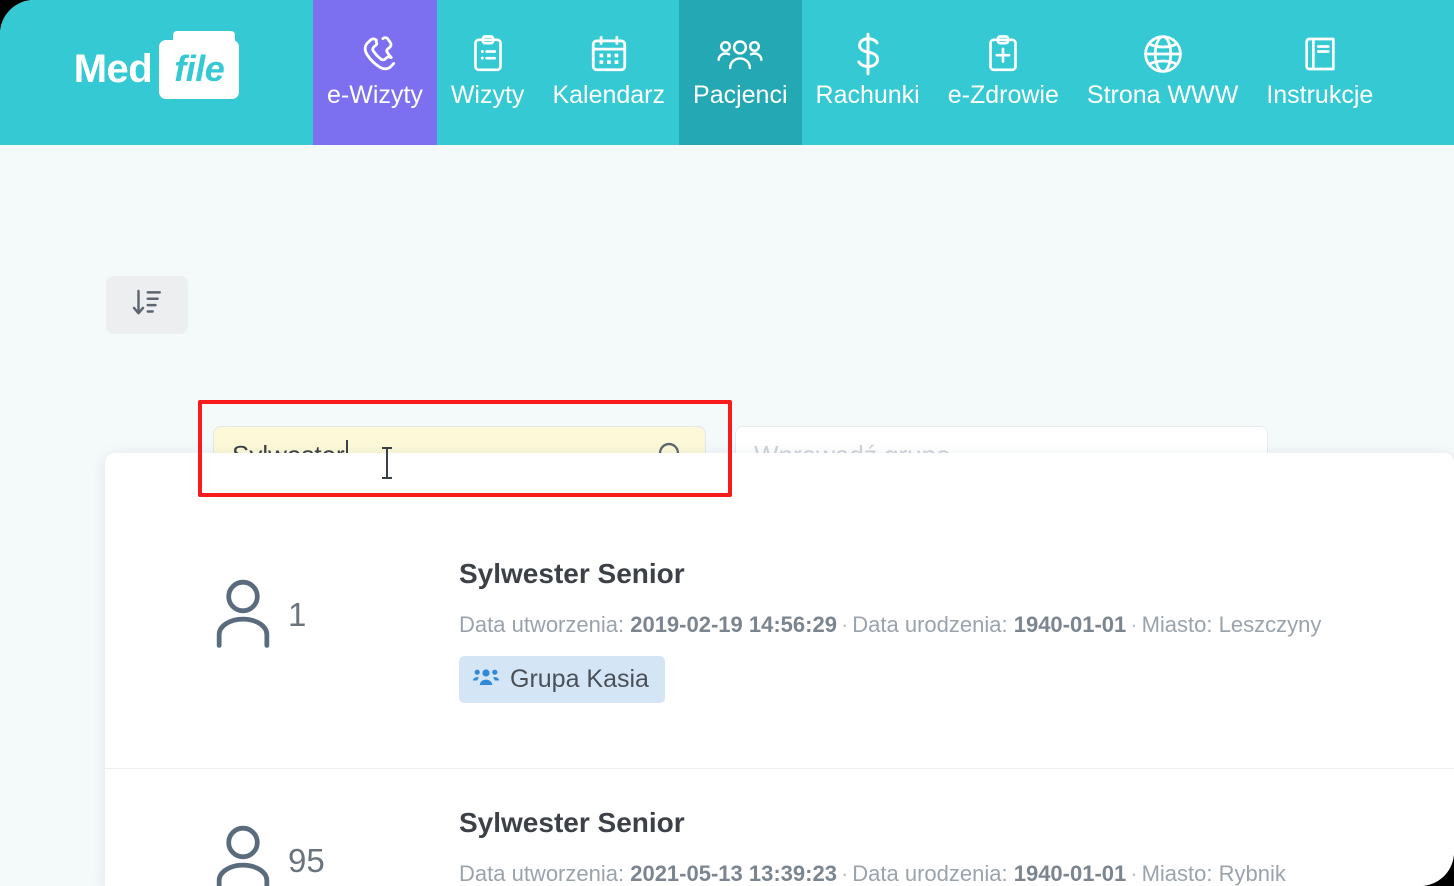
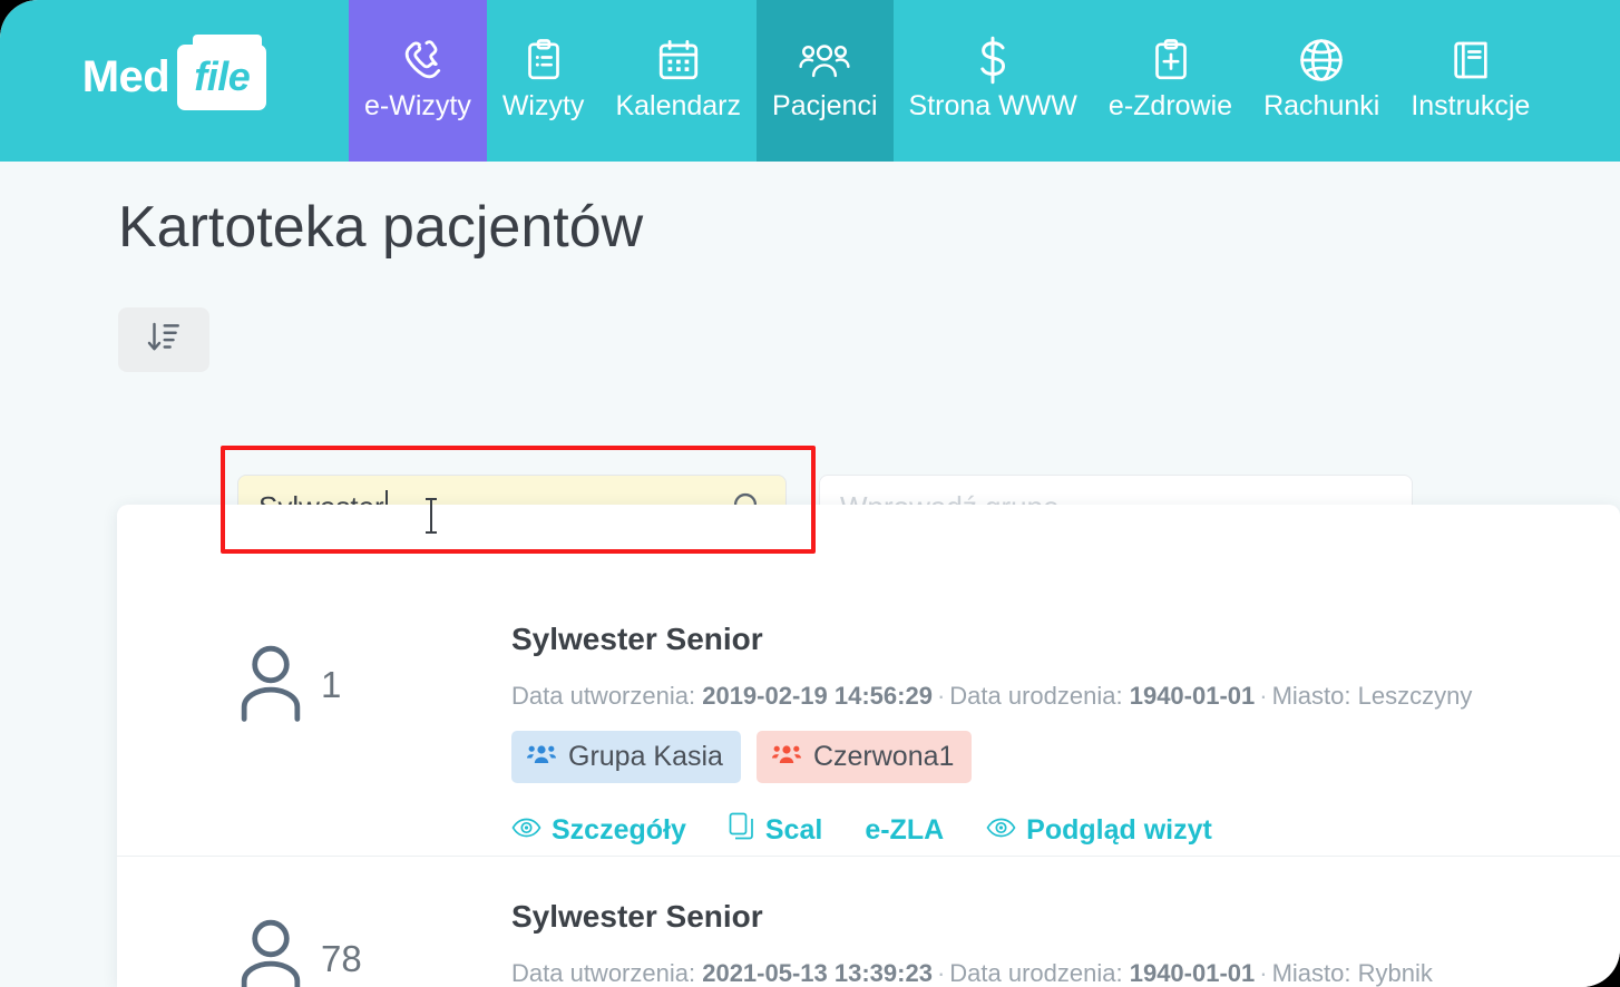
  Med
  file
  e-Wizyty
  Wizyty
  Kalendarz
  Pacjenci
- Rachunki
+ Strona WWW
  e-Zdrowie
- Strona WWW
+ Rachunki
  Instrukcje
+ Kartoteka pacjentów
  1
  Sylwester Senior
  Data utworzenia: 2019-02-19 14:56:29 · Data urodzenia: 1940-01-01 · Miasto: Leszczyny
  Grupa Kasia
+ Czerwona1
+ Szczegóły
+ Scal
+ e-ZLA
+ Podgląd wizyt
- 95
+ 78
  Sylwester Senior
  Data utworzenia: 2021-05-13 13:39:23 · Data urodzenia: 1940-01-01 · Miasto: Rybnik
